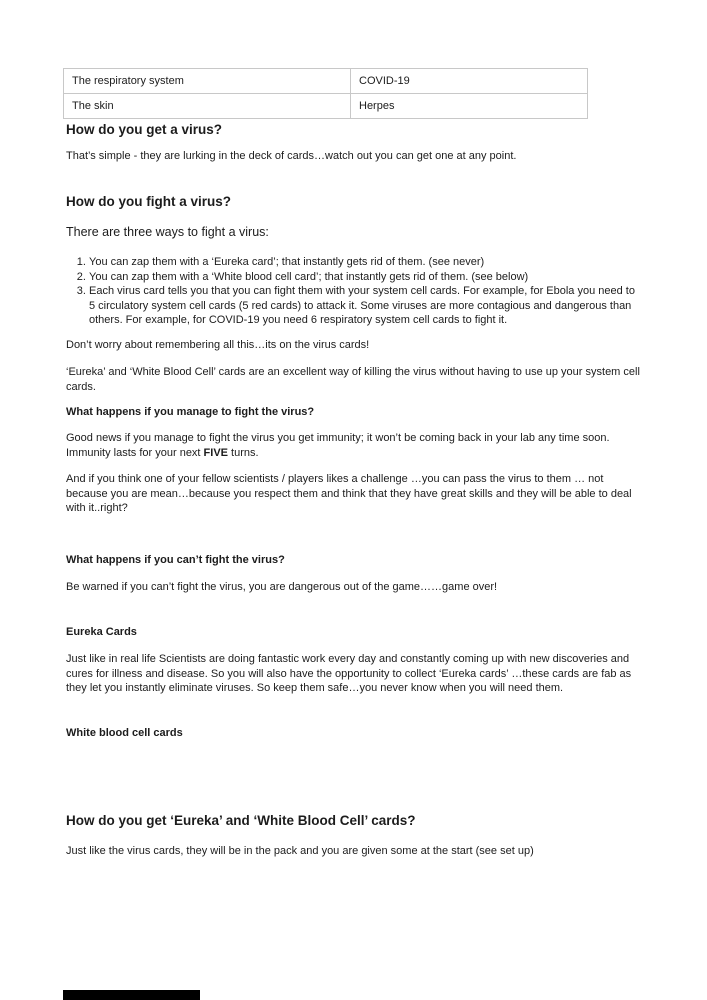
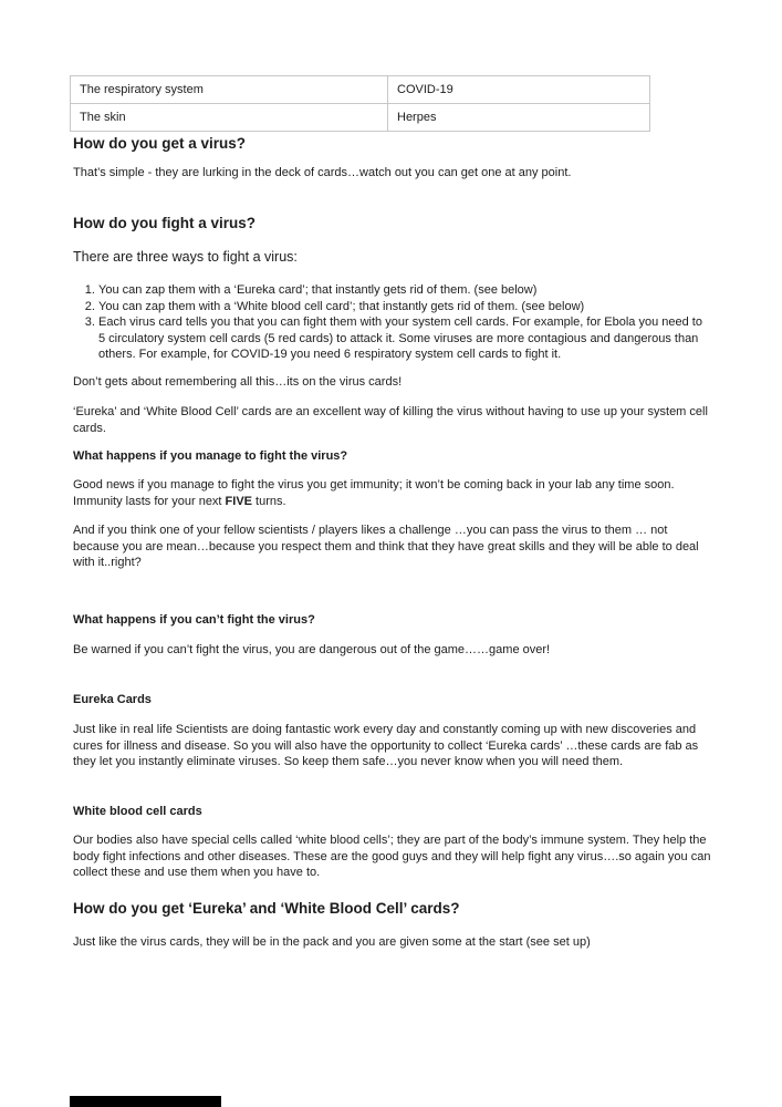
  The respiratory system	COVID-19
  The skin	Herpes
  How do you get a virus?
  That’s simple - they are lurking in the deck of cards…watch out you can get one at any point.
  How do you fight a virus?
  There are three ways to fight a virus:
- You can zap them with a ‘Eureka card’; that instantly gets rid of them. (see never)
+ You can zap them with a ‘Eureka card’; that instantly gets rid of them. (see below)
  You can zap them with a ‘White blood cell card’; that instantly gets rid of them. (see below)
  Each virus card tells you that you can fight them with your system cell cards. For example, for Ebola you need to 5 circulatory system cell cards (5 red cards) to attack it. Some viruses are more contagious and dangerous than others. For example, for COVID-19 you need 6 respiratory system cell cards to fight it.
- Don’t worry about remembering all this…its on the virus cards!
+ Don’t gets about remembering all this…its on the virus cards!
  ‘Eureka’ and ‘White Blood Cell’ cards are an excellent way of killing the virus without having to use up your system cell cards.
  What happens if you manage to fight the virus?
  Good news if you manage to fight the virus you get immunity; it won’t be coming back in your lab any time soon. Immunity lasts for your next FIVE turns.
  And if you think one of your fellow scientists / players likes a challenge …you can pass the virus to them … not because you are mean…because you respect them and think that they have great skills and they will be able to deal with it..right?
  What happens if you can’t fight the virus?
  Be warned if you can’t fight the virus, you are dangerous out of the game……game over!
  Eureka Cards
  Just like in real life Scientists are doing fantastic work every day and constantly coming up with new discoveries and cures for illness and disease. So you will also have the opportunity to collect ‘Eureka cards’ …these cards are fab as they let you instantly eliminate viruses. So keep them safe…you never know when you will need them.
  White blood cell cards
+ Our bodies also have special cells called ‘white blood cells’; they are part of the body’s immune system. They help the body fight infections and other diseases. These are the good guys and they will help fight any virus….so again you can collect these and use them when you have to.
  How do you get ‘Eureka’ and ‘White Blood Cell’ cards?
  Just like the virus cards, they will be in the pack and you are given some at the start (see set up)
